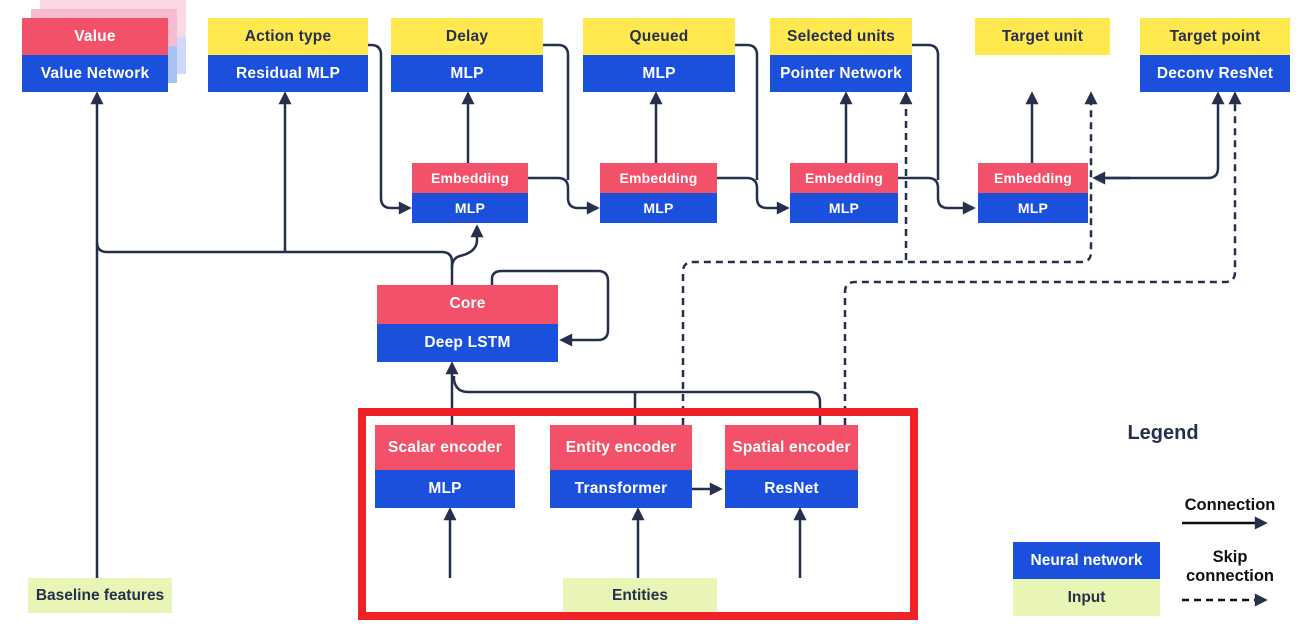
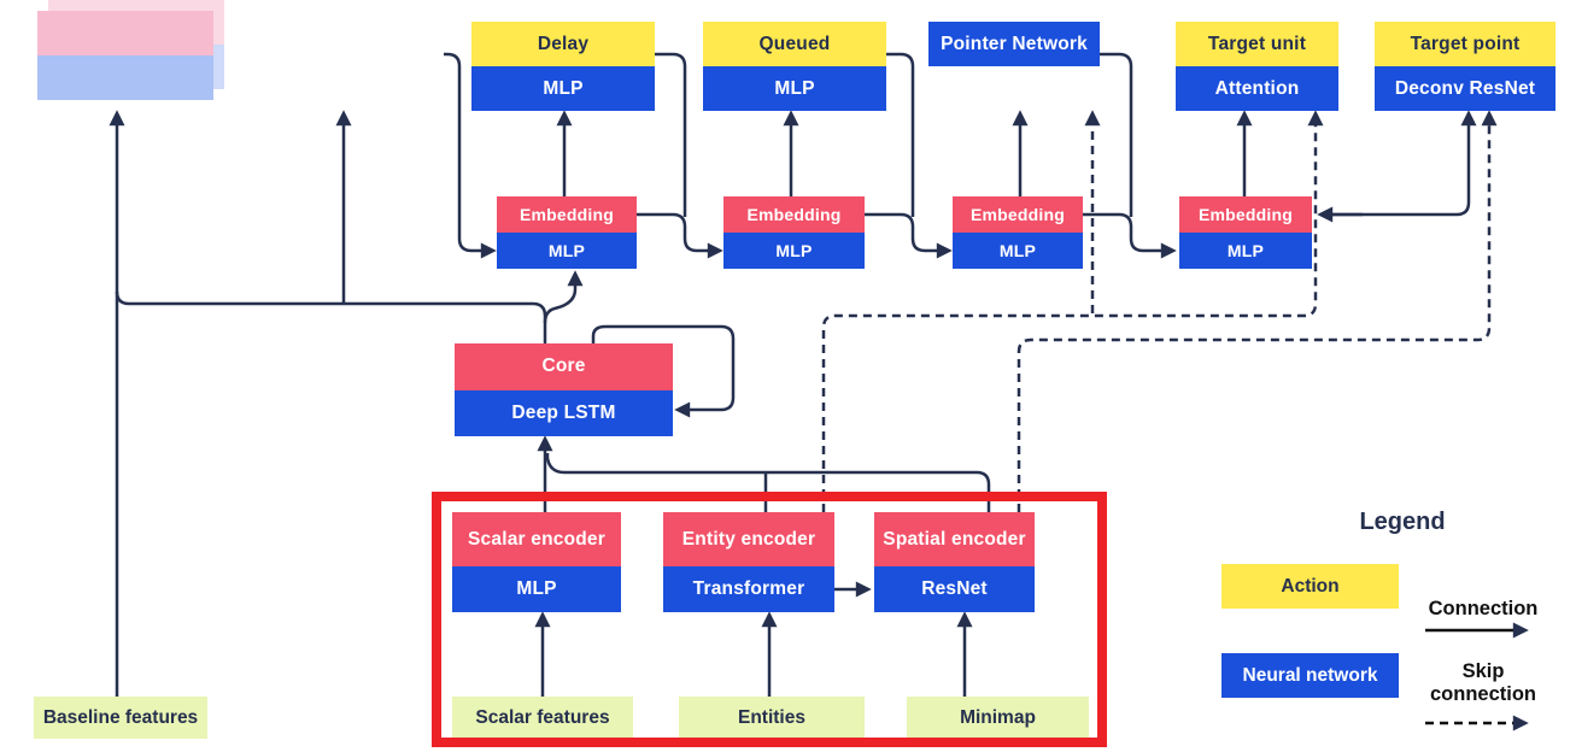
- Value
- Value Network
- Action type
- Residual MLP
  Delay
  MLP
  Queued
  MLP
- Selected units
  Pointer Network
  Target unit
+ Attention
  Target point
  Deconv ResNet
  Embedding
  MLP
  Embedding
  MLP
  Embedding
  MLP
  Embedding
  MLP
  Core
  Deep LSTM
  Scalar encoder
  MLP
  Entity encoder
  Transformer
  Spatial encoder
  ResNet
  Baseline features
+ Scalar features
  Entities
+ Minimap
  Legend
+ Action
  Neural network
- Input
  Connection
  Skip connection
